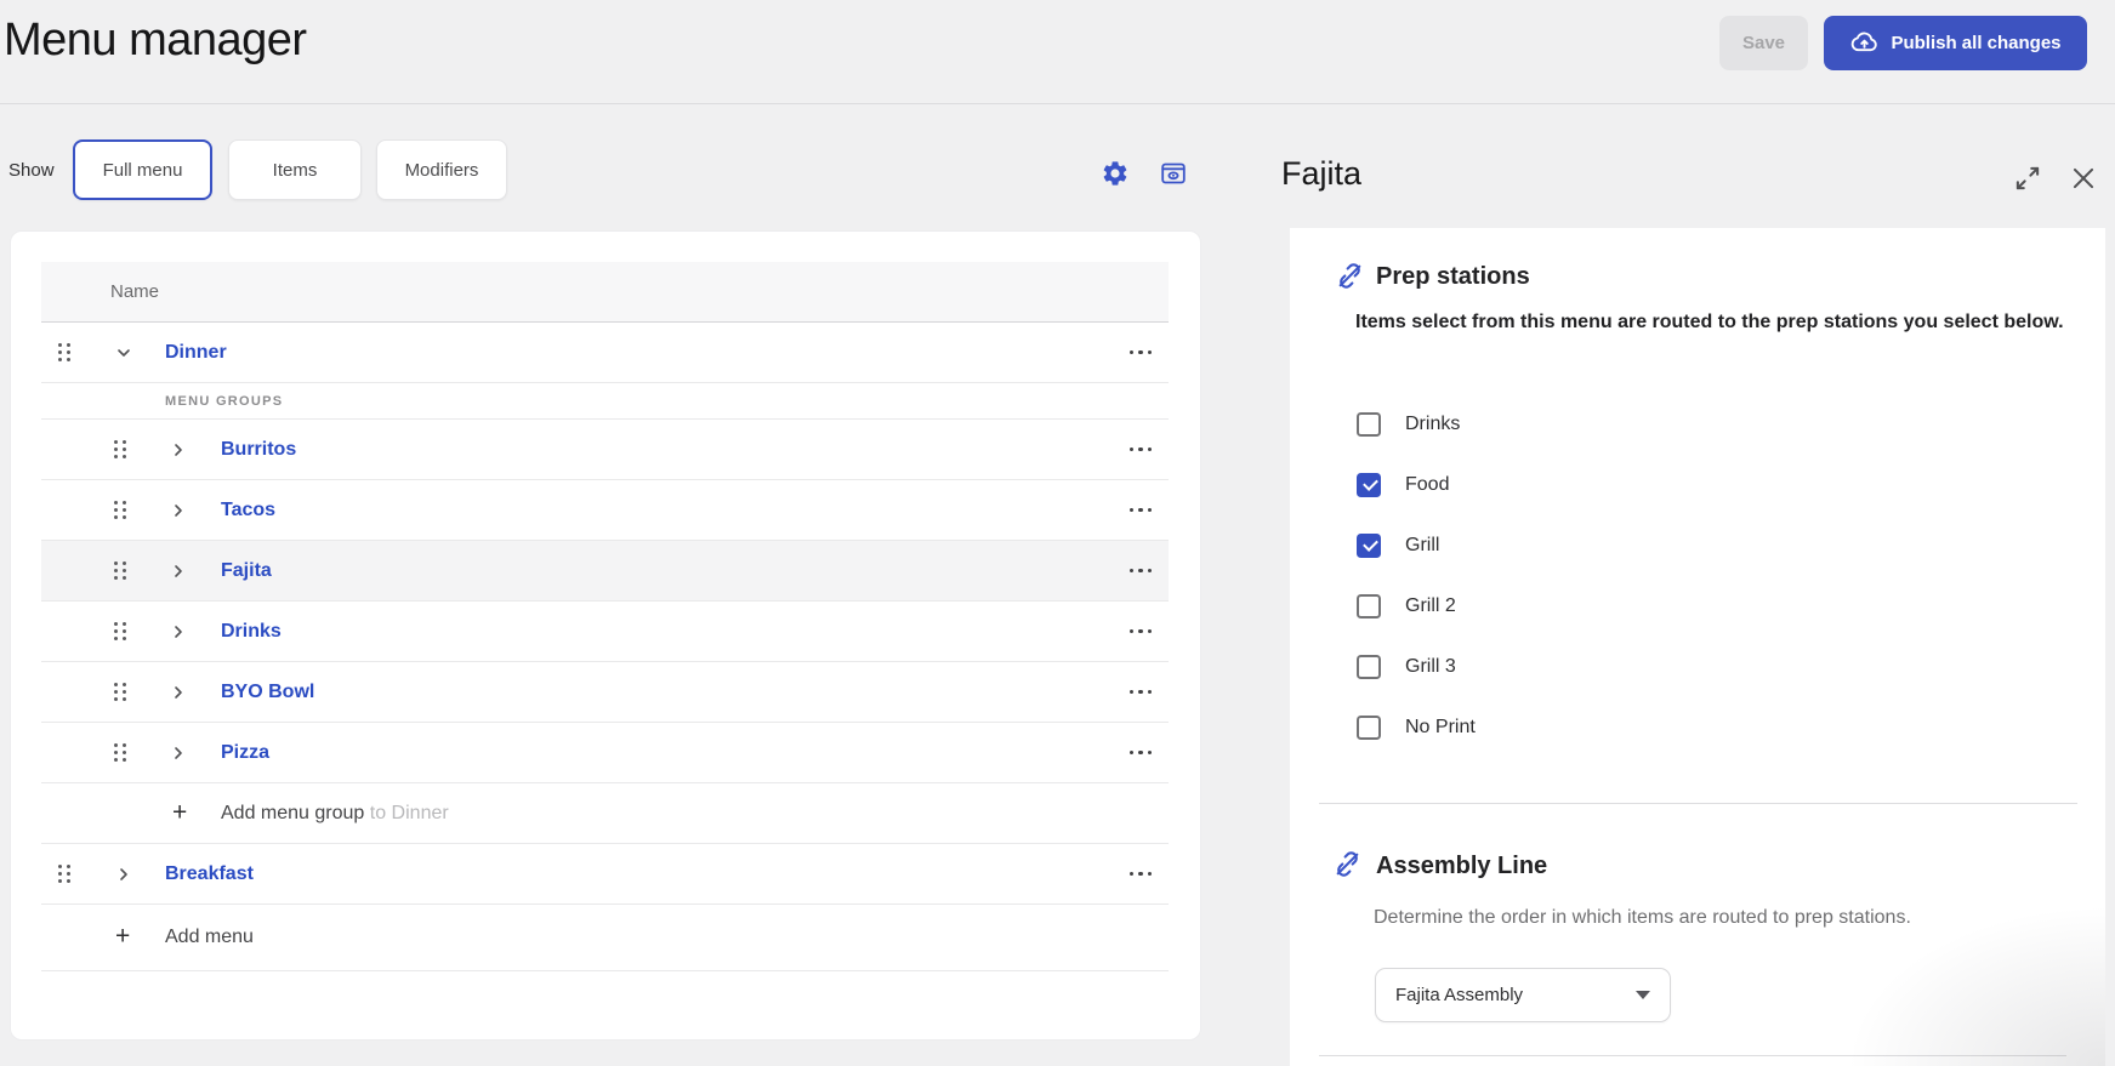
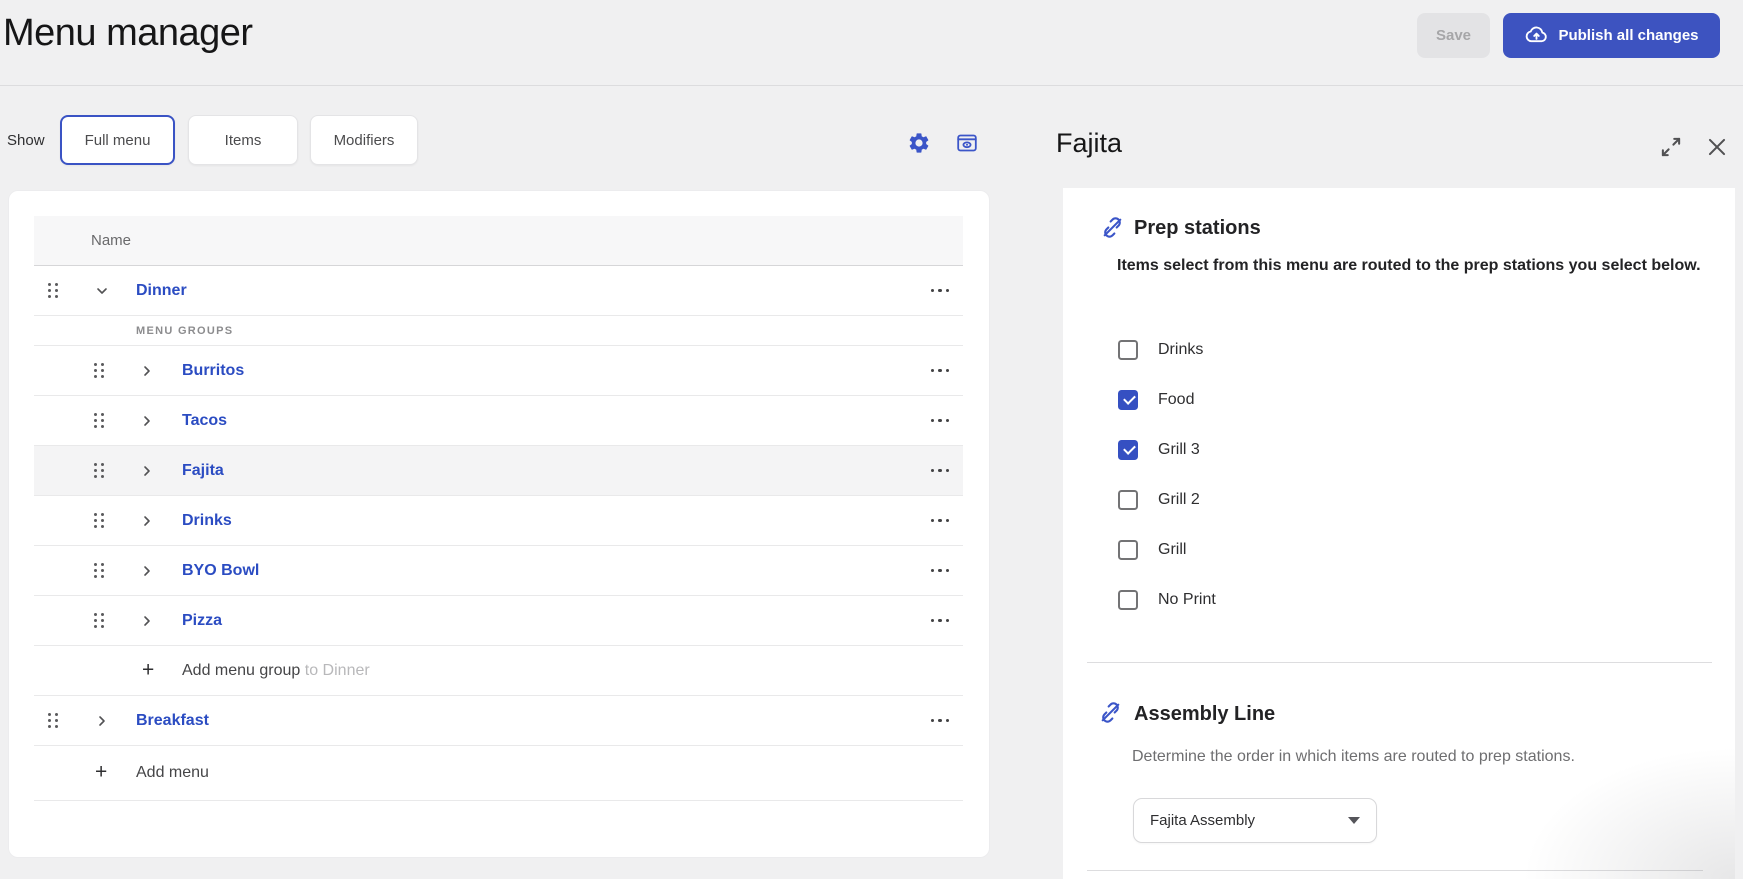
  Menu manager
  Save
  Publish all changes
  Show
  Full menu
  Items
  Modifiers
  Name
  Dinner
  MENU GROUPS
  Burritos
  Tacos
  Fajita
  Drinks
  BYO Bowl
  Pizza
  +
  Add menu group to Dinner
  Breakfast
  +
  Add menu
  Fajita
  Prep stations
  Items select from this menu are routed to the prep stations you select below.
  Drinks
  Food
- Grill
+ Grill 3
  Grill 2
- Grill 3
+ Grill
  No Print
  Assembly Line
  Determine the order in which items are routed to prep s
  Fajita Assembly
